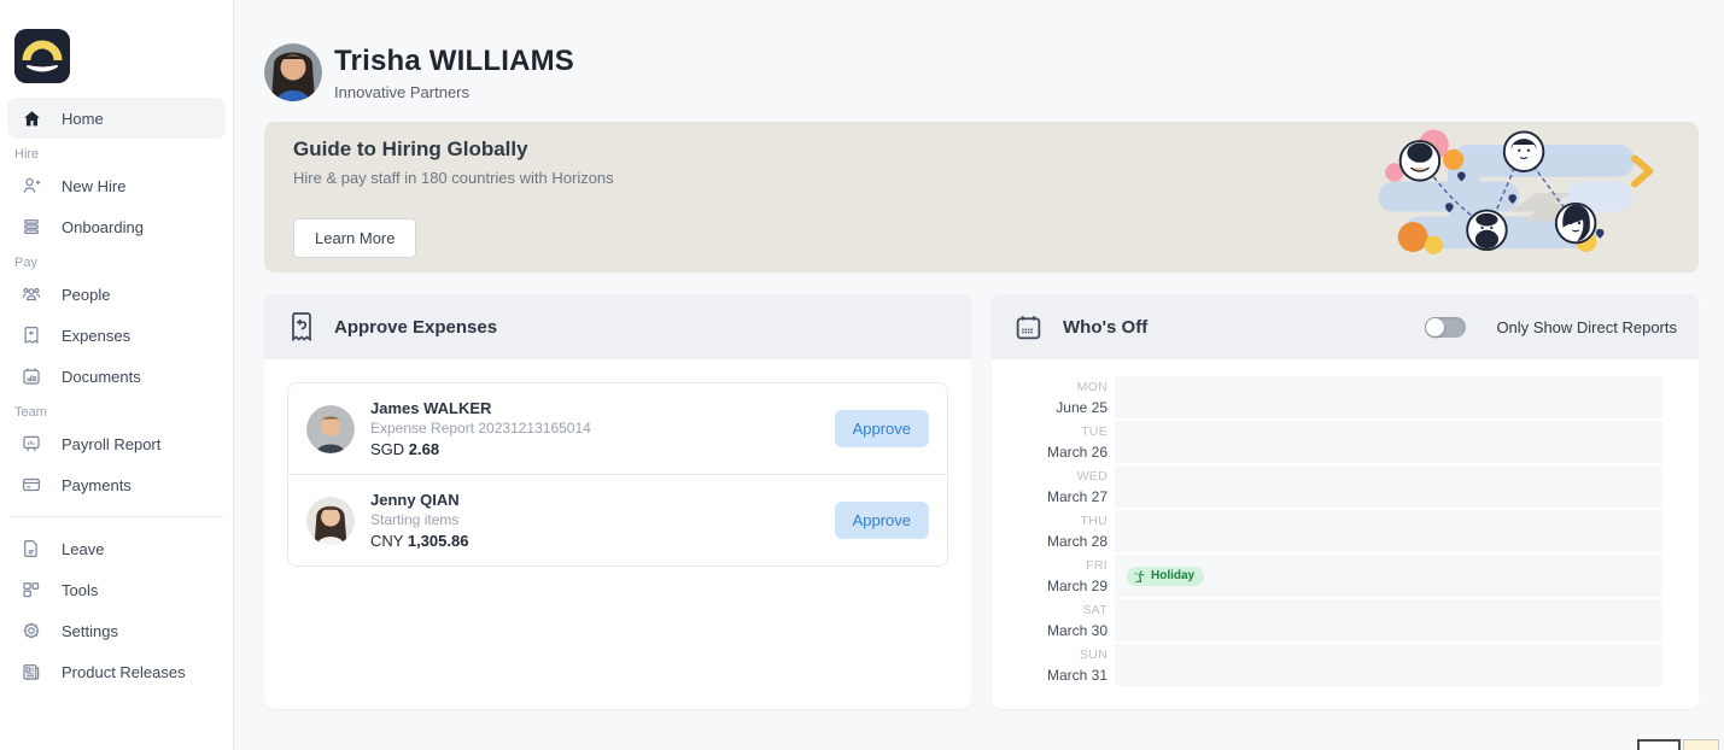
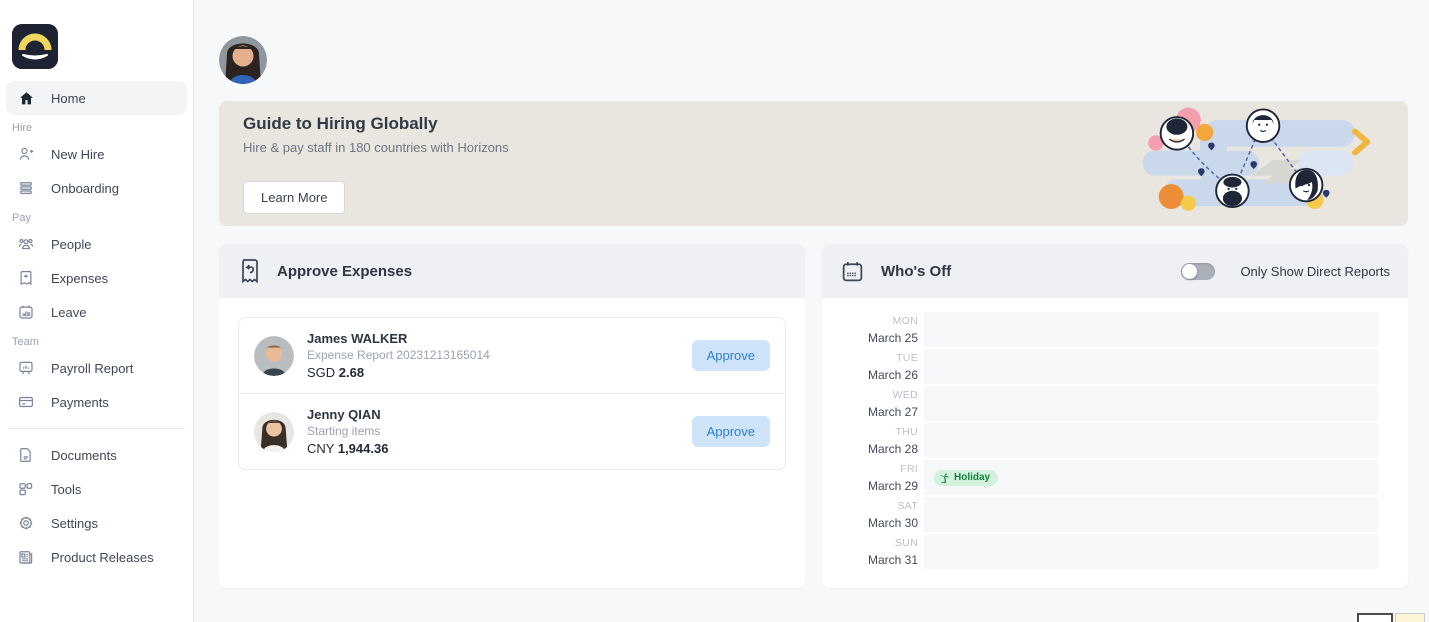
  Home
  Hire
  New Hire
  Onboarding
  Pay
  People
  Expenses
- Documents
+ Leave
  Team
  Payroll Report
  Payments
- Leave
+ Documents
  Tools
  Settings
  Product Releases
- Trisha WILLIAMS
- Innovative Partners
  Guide to Hiring Globally
  Hire & pay staff in 180 countries with Horizons
  Learn More
  Approve Expenses
  James WALKER
  Expense Report 20231213165014
  SGD 2.68
  Approve
  Jenny QIAN
  Starting items
- CNY 1,305.86
+ CNY 1,944.36
  Approve
  Who's Off
  Only Show Direct Reports
  MON
- June 25
+ March 25
  TUE
  March 26
  WED
  March 27
  THU
  March 28
  FRI
  March 29
  Holiday
  SAT
  March 30
  SUN
  March 31
